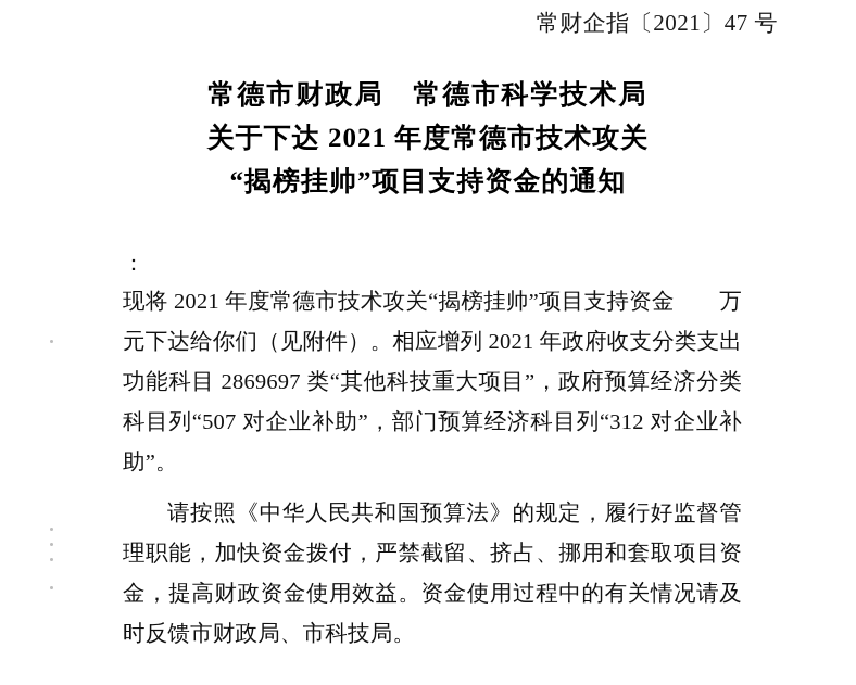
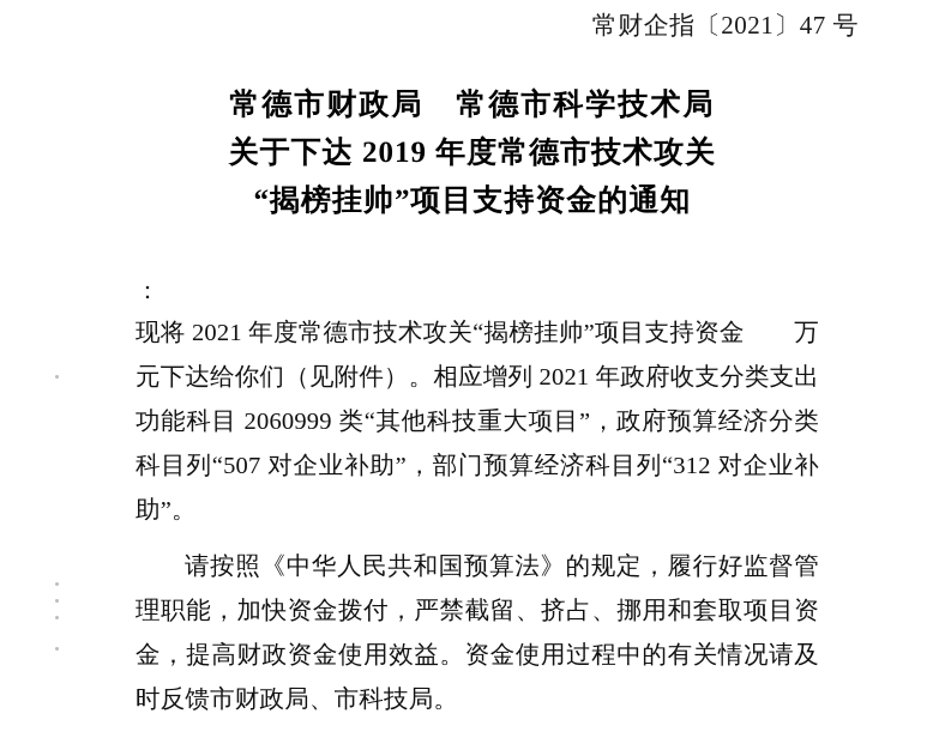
  常财企指〔2021〕47 号
  常德市财政局 常德市科学技术局
- 关于下达 2021 年度常德市技术攻关
+ 关于下达 2019 年度常德市技术攻关
  “揭榜挂帅”项目支持资金的通知
  ：
- 现将 2021 年度常德市技术攻关“揭榜挂帅”项目支持资金 万元下达给你们（见附件）。相应增列 2021 年政府收支分类支出功能科目 2869697 类“其他科技重大项目”，政府预算经济分类科目列“507 对企业补助”，部门预算经济科目列“312 对企业补助”。
+ 现将 2021 年度常德市技术攻关“揭榜挂帅”项目支持资金 万元下达给你们（见附件）。相应增列 2021 年政府收支分类支出功能科目 2060999 类“其他科技重大项目”，政府预算经济分类科目列“507 对企业补助”，部门预算经济科目列“312 对企业补助”。
  请按照《中华人民共和国预算法》的规定，履行好监督管理职能，加快资金拨付，严禁截留、挤占、挪用和套取项目资金，提高财政资金使用效益。资金使用过程中的有关情况请及时反馈市财政局、市科技局。
